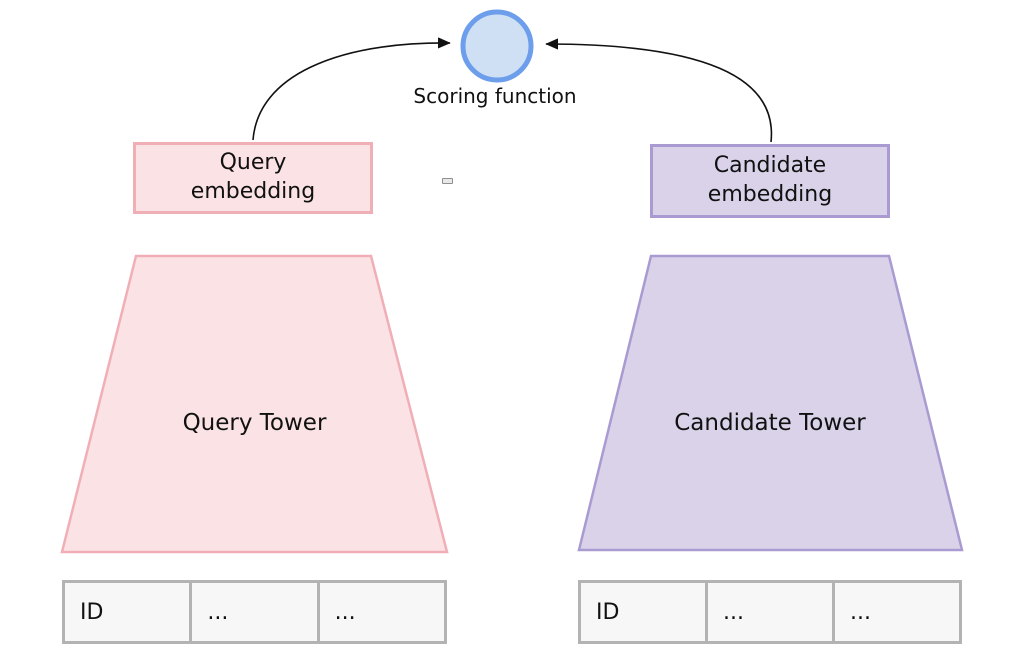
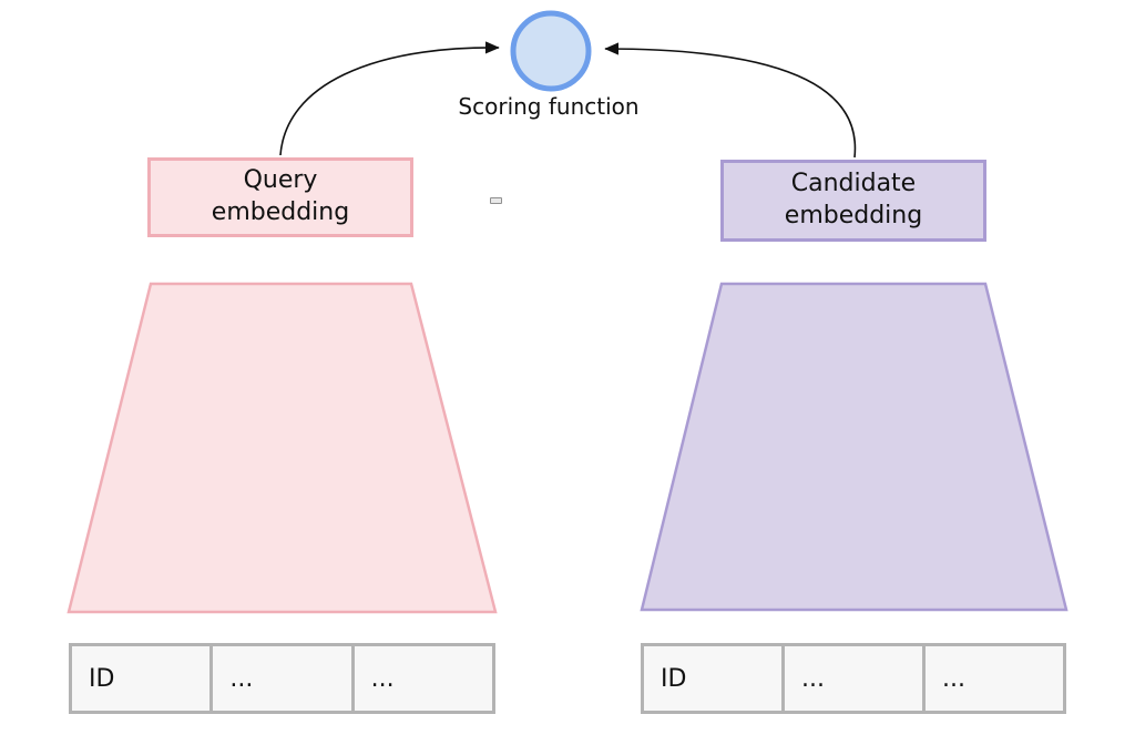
  Scoring function
  Query
  embedding
  Candidate
  embedding
- Query Tower
- Candidate Tower
  ID
  ...
  ...
  ID
  ...
  ...
